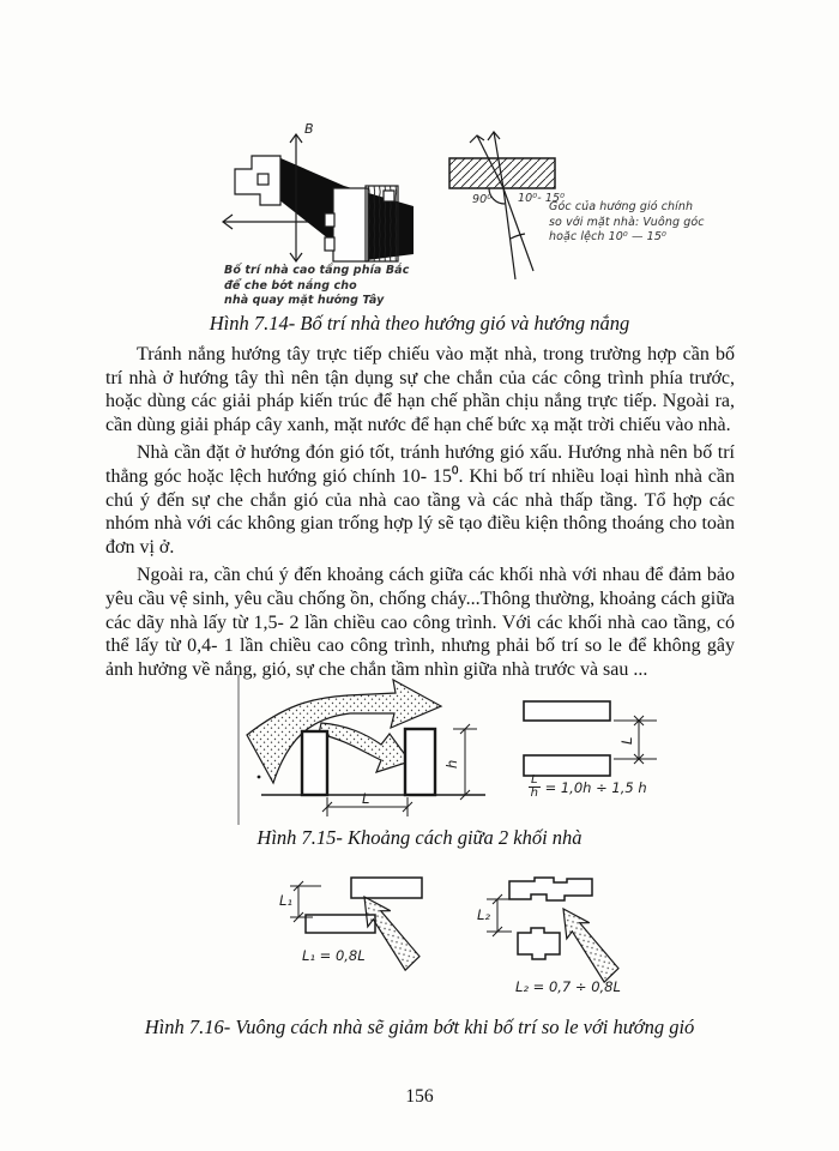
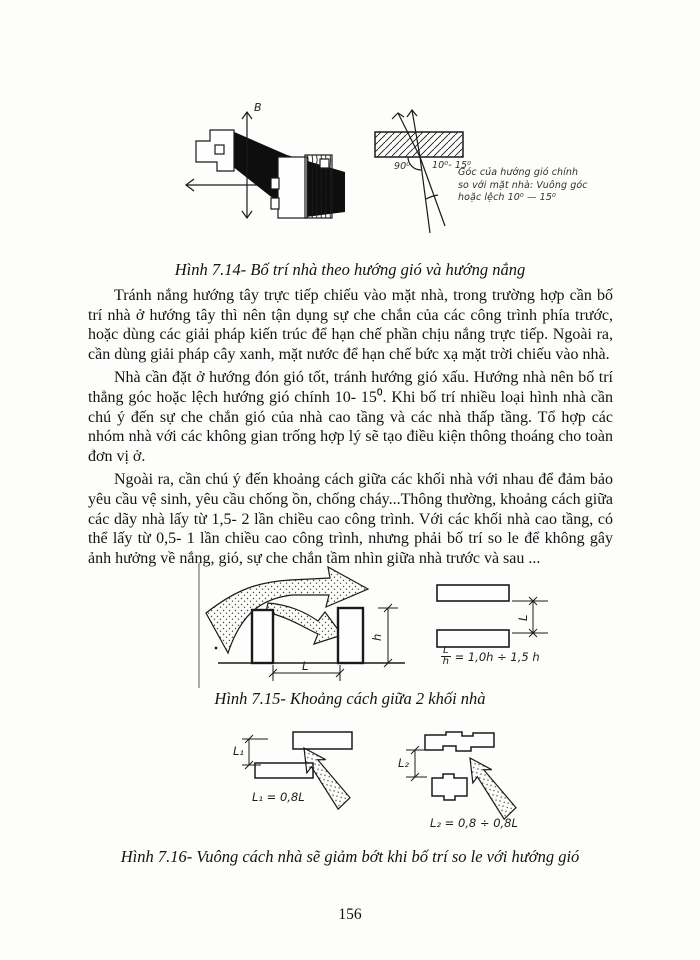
  B
- Bố trí nhà cao tầng phía Bắc
- để che bớt nắng cho
- nhà quay mặt hướng Tây
  90⁰
  10⁰- 15⁰
  Góc của hướng gió chính
  so với mặt nhà: Vuông góc
  hoặc lệch 10⁰ — 15⁰
  Hình 7.14- Bố trí nhà theo hướng gió và hướng nắng
  Tránh nắng hướng tây trực tiếp chiếu vào mặt nhà, trong trường hợp cần bố trí nhà ở hướng tây thì nên tận dụng sự che chắn của các công trình phía trước, hoặc dùng các giải pháp kiến trúc để hạn chế phần chịu nắng trực tiếp. Ngoài ra, cần dùng giải pháp cây xanh, mặt nước để hạn chế bức xạ mặt trời chiếu vào nhà.
  Nhà cần đặt ở hướng đón gió tốt, tránh hướng gió xấu. Hướng nhà nên bố trí thẳng góc hoặc lệch hướng gió chính 10- 15⁰. Khi bố trí nhiều loại hình nhà cần chú ý đến sự che chắn gió của nhà cao tầng và các nhà thấp tầng. Tổ hợp các nhóm nhà với các không gian trống hợp lý sẽ tạo điều kiện thông thoáng cho toàn đơn vị ở.
- Ngoài ra, cần chú ý đến khoảng cách giữa các khối nhà với nhau để đảm bảo yêu cầu vệ sinh, yêu cầu chống ồn, chống cháy...Thông thường, khoảng cách giữa các dãy nhà lấy từ 1,5- 2 lần chiều cao công trình. Với các khối nhà cao tầng, có thể lấy từ 0,4- 1 lần chiều cao công trình, nhưng phải bố trí so le để không gây ảnh hưởng về nắng, gió, sự che chắn tầm nhìn giữa nhà trước và sau ...
+ Ngoài ra, cần chú ý đến khoảng cách giữa các khối nhà với nhau để đảm bảo yêu cầu vệ sinh, yêu cầu chống ồn, chống cháy...Thông thường, khoảng cách giữa các dãy nhà lấy từ 1,5- 2 lần chiều cao công trình. Với các khối nhà cao tầng, có thể lấy từ 0,5- 1 lần chiều cao công trình, nhưng phải bố trí so le để không gây ảnh hưởng về nắng, gió, sự che chắn tầm nhìn giữa nhà trước và sau ...
  L
  L
  h
  = 1,0h ÷ 1,5 h
  Hình 7.15- Khoảng cách giữa 2 khối nhà
  L₁
  L₁ = 0,8L
  L₂
- L₂ = 0,7 ÷ 0,8L
+ L₂ = 0,8 ÷ 0,8L
  Hình 7.16- Vuông cách nhà sẽ giảm bớt khi bố trí so le với hướng gió
  156
